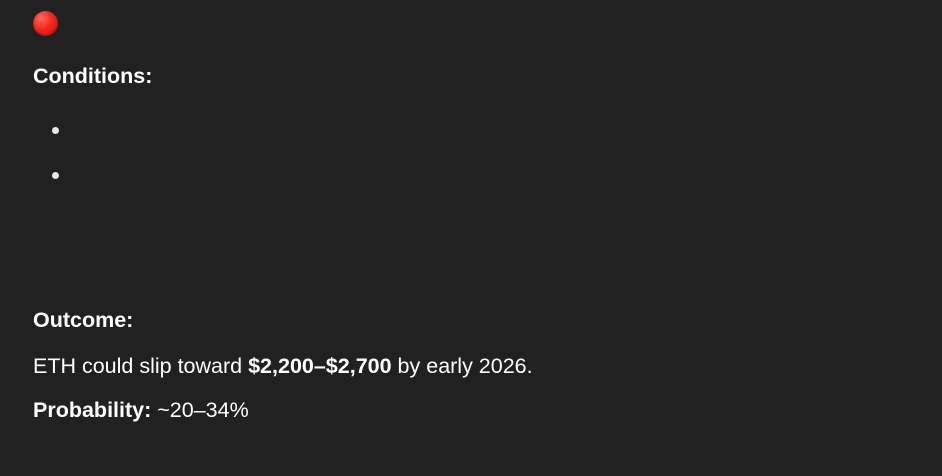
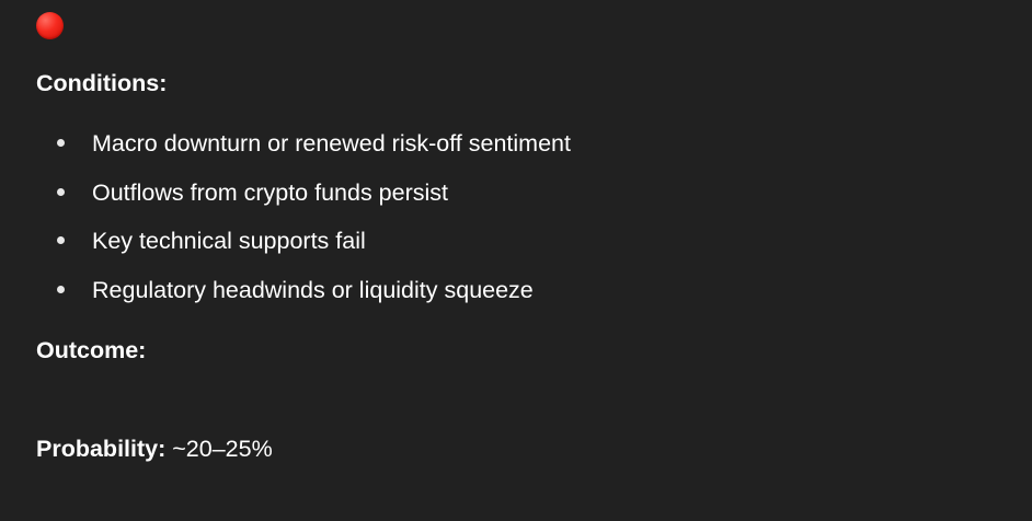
  Conditions:
+ Macro downturn or renewed risk-off sentiment
+ Outflows from crypto funds persist
+ Key technical supports fail
+ Regulatory headwinds or liquidity squeeze
  Outcome:
- ETH could slip toward $2,200–$2,700 by early 2026.
- Probability: ~20–34%
+ Probability: ~20–25%
